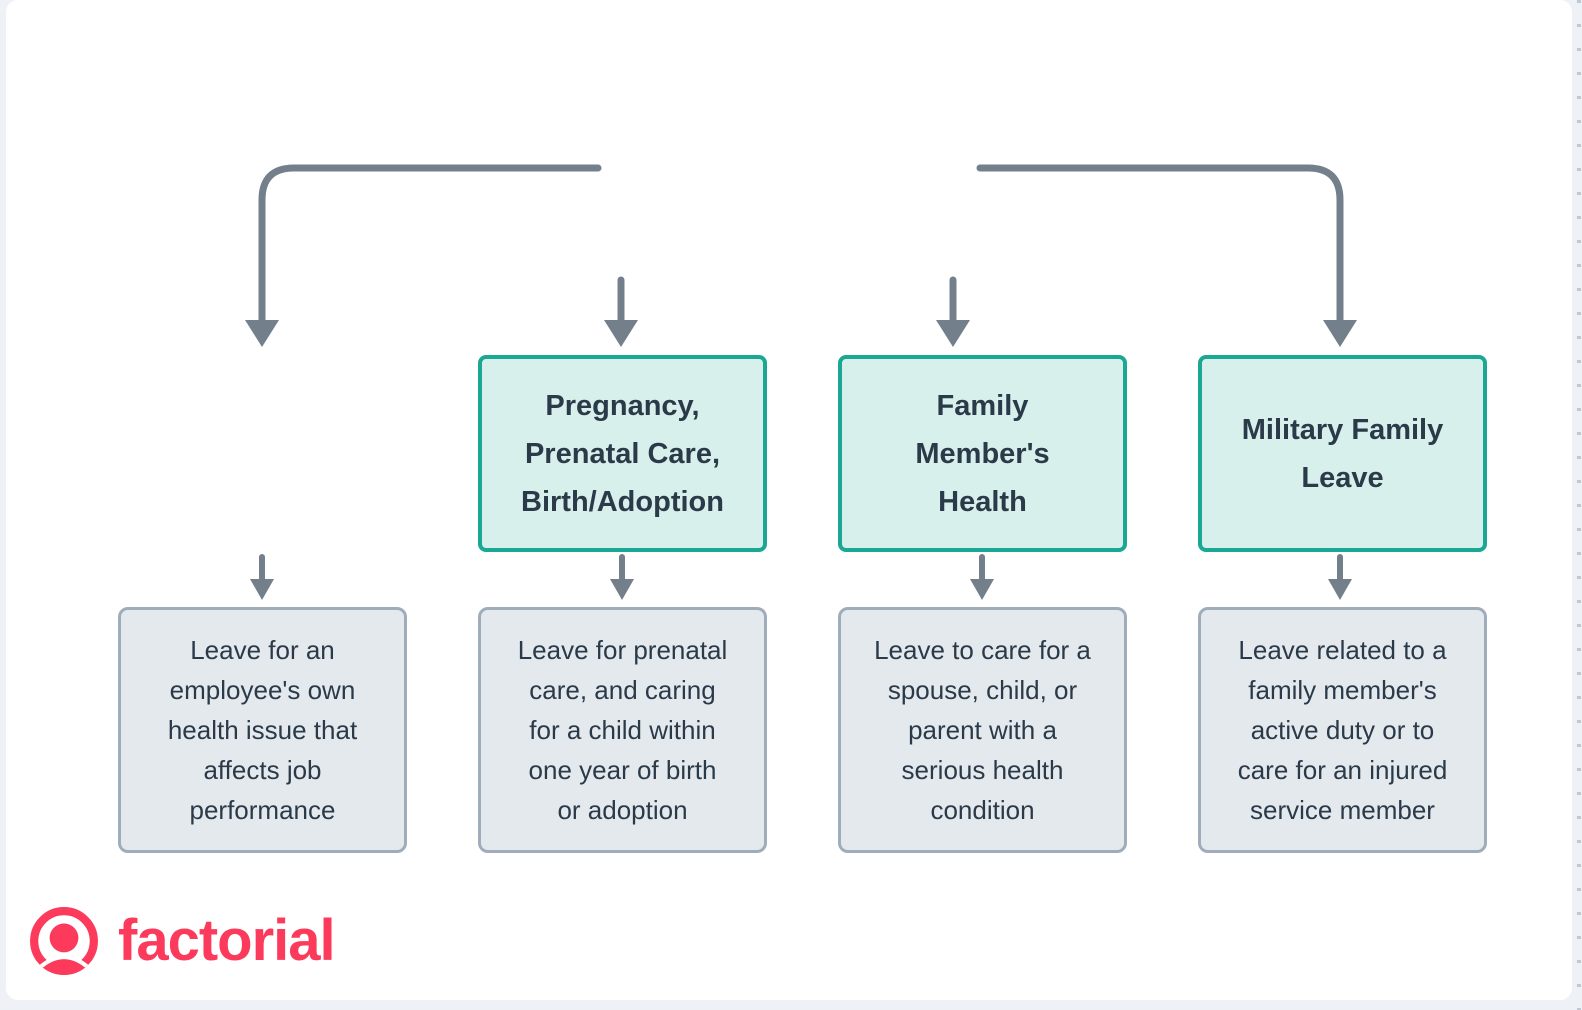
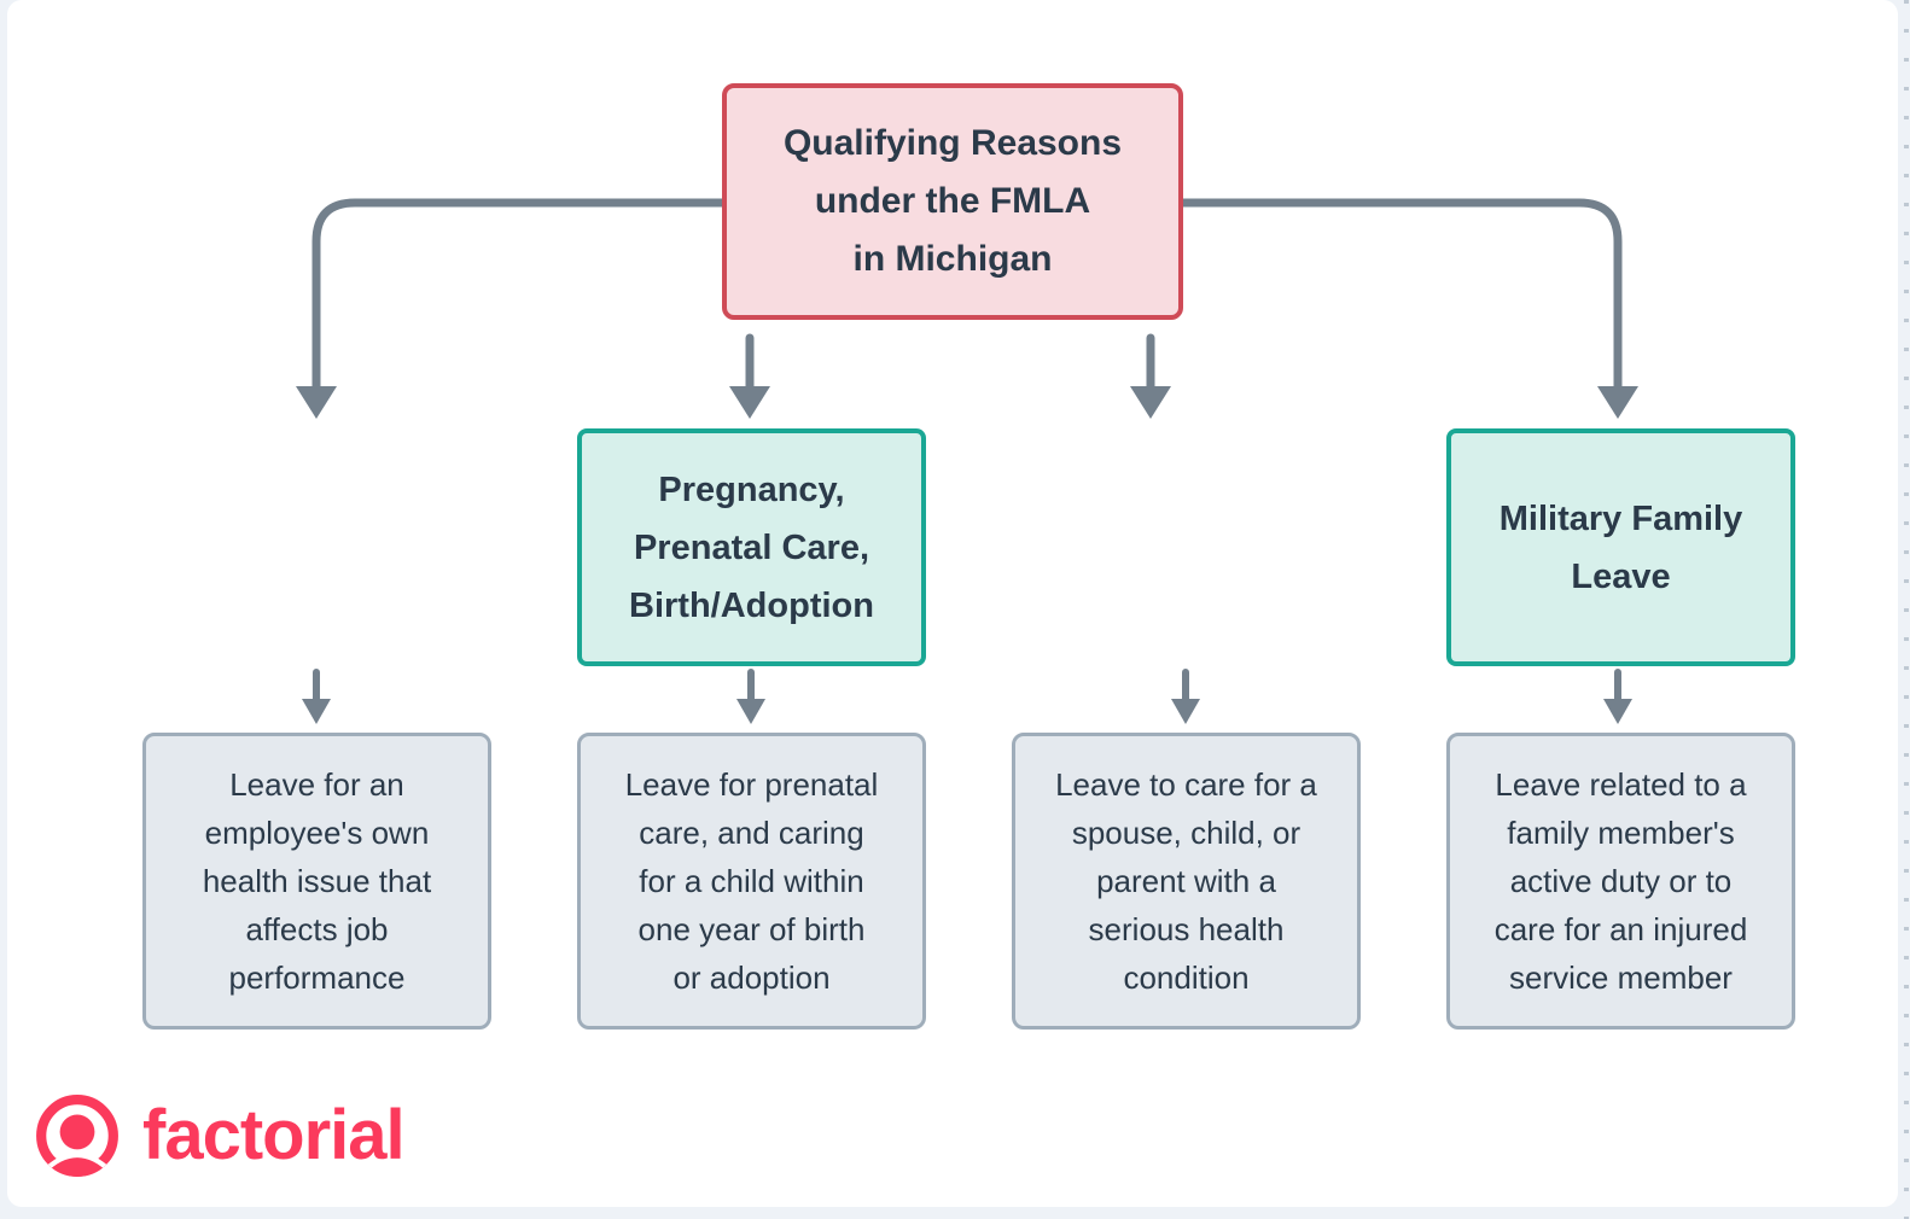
+ Qualifying Reasons
+ under the FMLA
+ in Michigan
  Pregnancy,
  Prenatal Care,
  Birth/Adoption
- Family
- Member's
- Health
  Military Family
  Leave
  Leave for an
  employee's own
  health issue that
  affects job
  performance
  Leave for prenatal
  care, and caring
  for a child within
  one year of birth
  or adoption
  Leave to care for a
  spouse, child, or
  parent with a
  serious health
  condition
  Leave related to a
  family member's
  active duty or to
  care for an injured
  service member
  factorial
